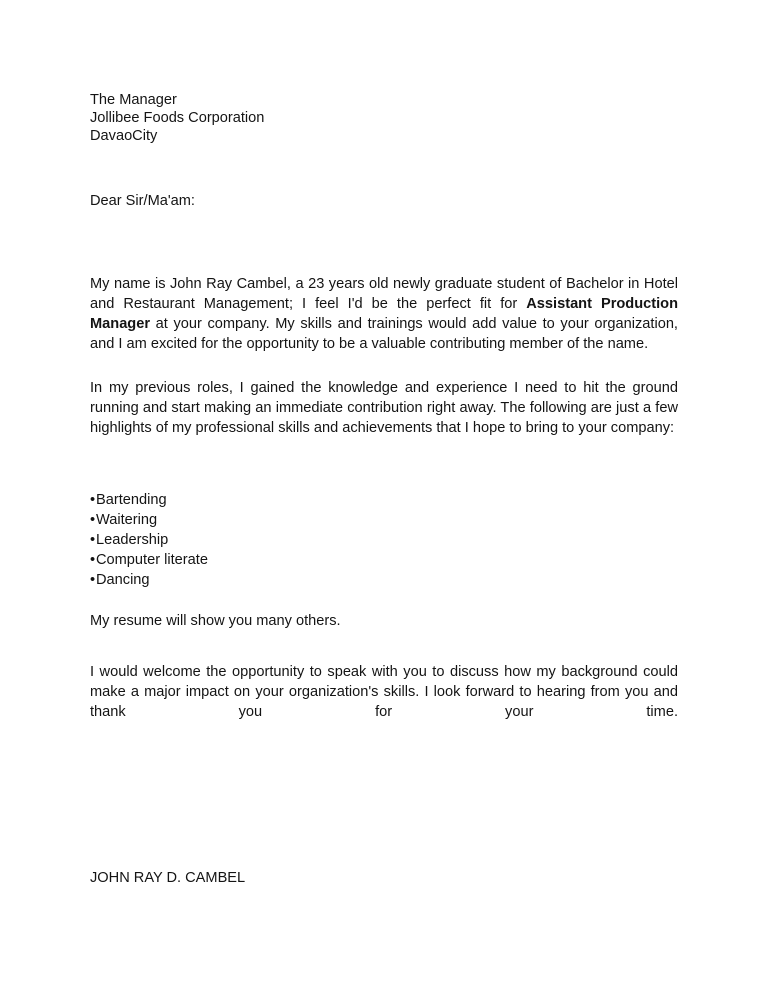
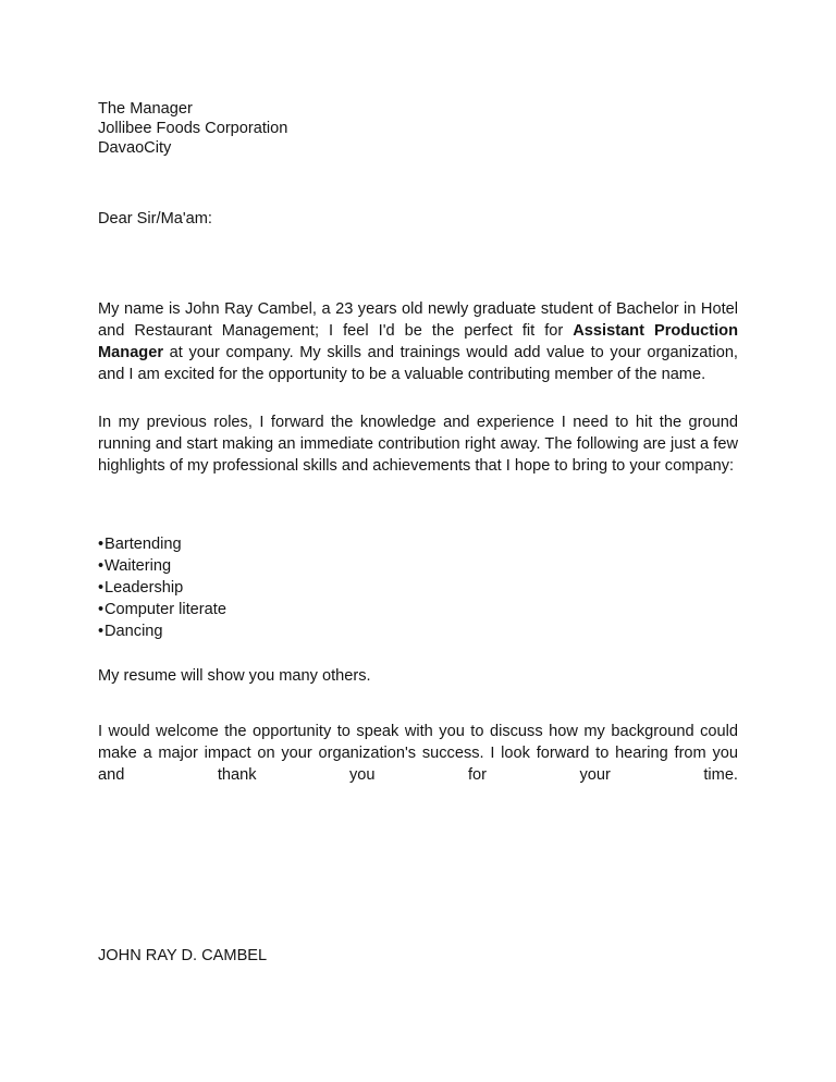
  The Manager
  Jollibee Foods Corporation
  DavaoCity
  Dear Sir/Ma'am:
  My name is John Ray Cambel, a 23 years old newly graduate student of Bachelor in Hotel and Restaurant Management; I feel I'd be the perfect fit for Assistant Production Manager at your company. My skills and trainings would add value to your organization, and I am excited for the opportunity to be a valuable contributing member of the name.
- In my previous roles, I gained the knowledge and experience I need to hit the ground running and start making an immediate contribution right away. The following are just a few highlights of my professional skills and achievements that I hope to bring to your company:
+ In my previous roles, I forward the knowledge and experience I need to hit the ground running and start making an immediate contribution right away. The following are just a few highlights of my professional skills and achievements that I hope to bring to your company:
  •Bartending
  •Waitering
  •Leadership
  •Computer literate
  •Dancing
  My resume will show you many others.
- I would welcome the opportunity to speak with you to discuss how my background could make a major impact on your organization's skills. I look forward to hearing from you and thank you for your time.
+ I would welcome the opportunity to speak with you to discuss how my background could make a major impact on your organization's success. I look forward to hearing from you and thank you for your time.
  JOHN RAY D. CAMBEL
